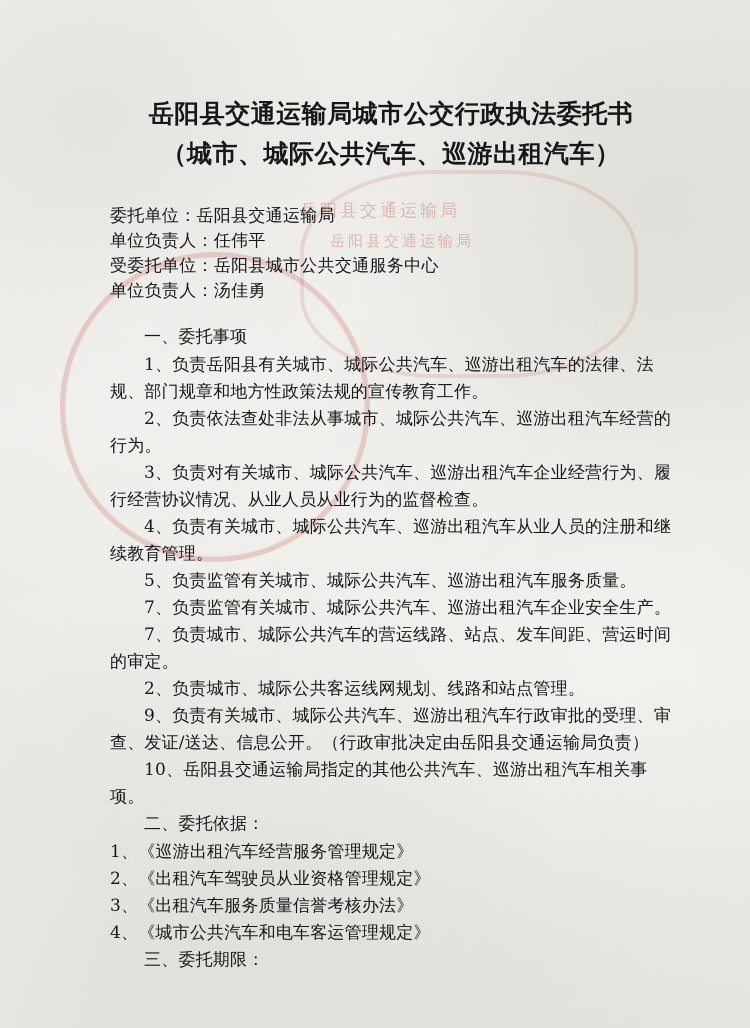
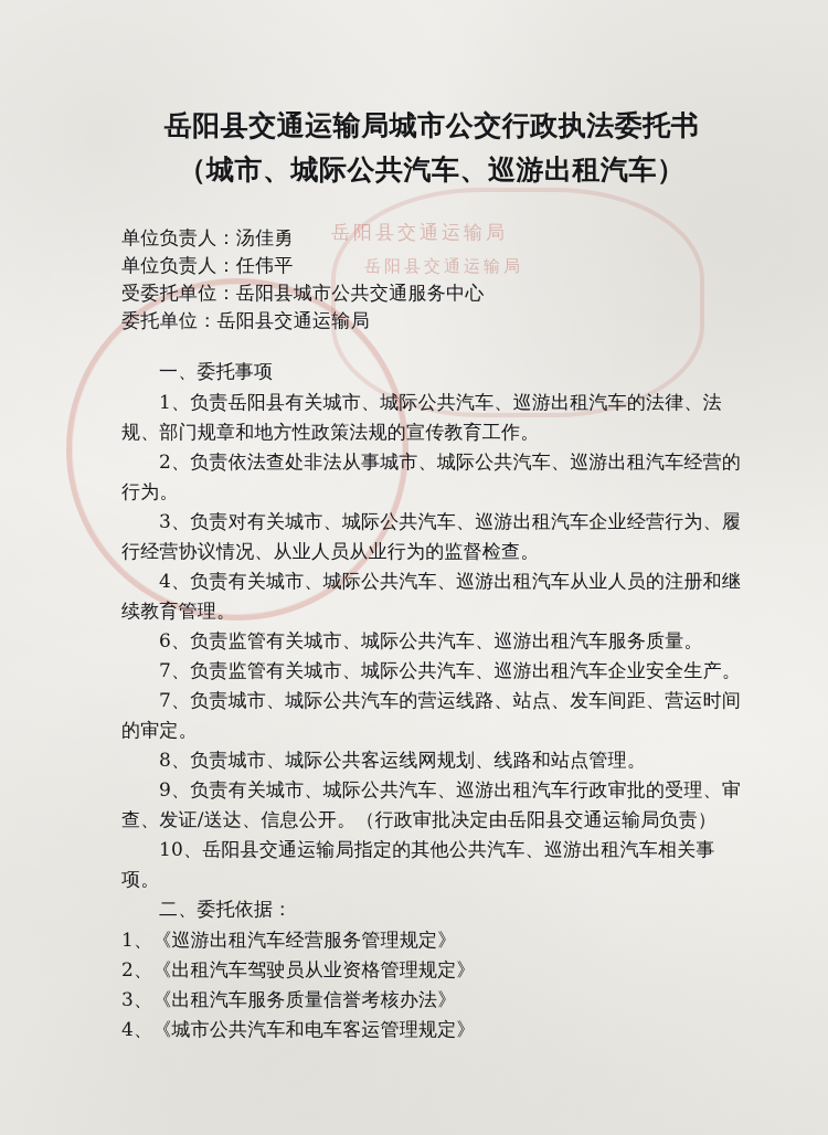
  岳阳县交通运输局
  岳阳县交通运输局
  岳阳县交通运输局城市公交行政执法委托书
  （城市、城际公共汽车、巡游出租汽车）
- 委托单位：岳阳县交通运输局
+ 单位负责人：汤佳勇
  单位负责人：任伟平
  受委托单位：岳阳县城市公共交通服务中心
- 单位负责人：汤佳勇
+ 委托单位：岳阳县交通运输局
  一、委托事项
  1、负责岳阳县有关城市、城际公共汽车、巡游出租汽车的法律、法规、部门规章和地方性政策法规的宣传教育工作。
  2、负责依法查处非法从事城市、城际公共汽车、巡游出租汽车经营的行为。
  3、负责对有关城市、城际公共汽车、巡游出租汽车企业经营行为、履行经营协议情况、从业人员从业行为的监督检查。
  4、负责有关城市、城际公共汽车、巡游出租汽车从业人员的注册和继续教育管理。
- 5、负责监管有关城市、城际公共汽车、巡游出租汽车服务质量。
+ 6、负责监管有关城市、城际公共汽车、巡游出租汽车服务质量。
  7、负责监管有关城市、城际公共汽车、巡游出租汽车企业安全生产。
  7、负责城市、城际公共汽车的营运线路、站点、发车间距、营运时间的审定。
- 2、负责城市、城际公共客运线网规划、线路和站点管理。
+ 8、负责城市、城际公共客运线网规划、线路和站点管理。
  9、负责有关城市、城际公共汽车、巡游出租汽车行政审批的受理、审查、发证/送达、信息公开。（行政审批决定由岳阳县交通运输局负责）
  10、岳阳县交通运输局指定的其他公共汽车、巡游出租汽车相关事项。
  二、委托依据：
  1、《巡游出租汽车经营服务管理规定》
  2、《出租汽车驾驶员从业资格管理规定》
  3、《出租汽车服务质量信誉考核办法》
  4、《城市公共汽车和电车客运管理规定》
- 三、委托期限：
